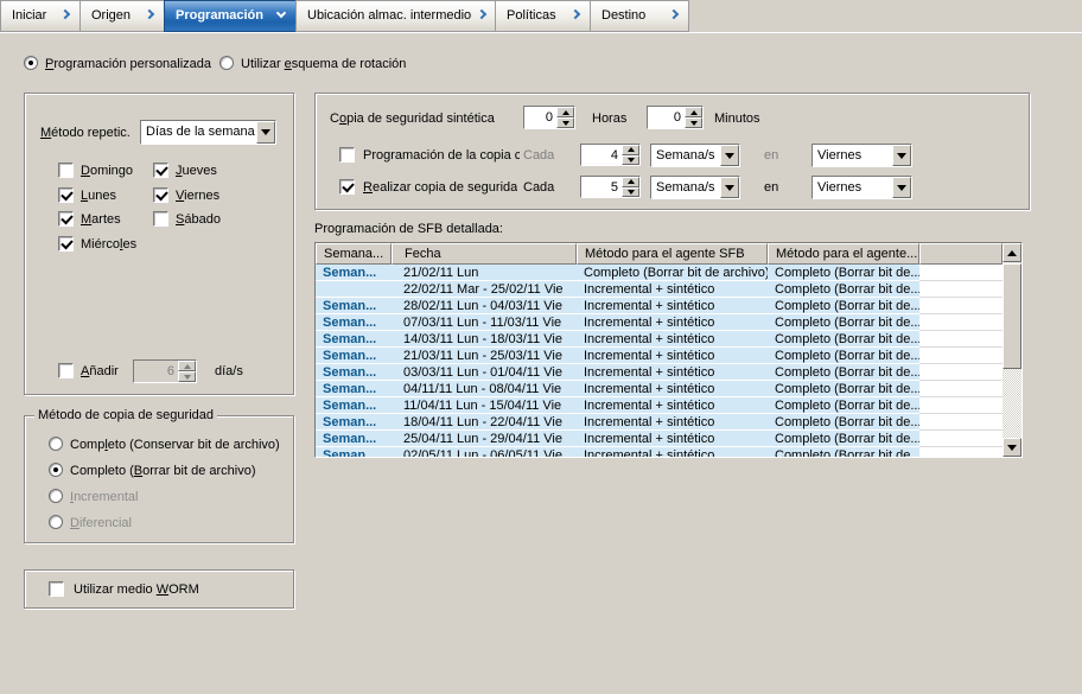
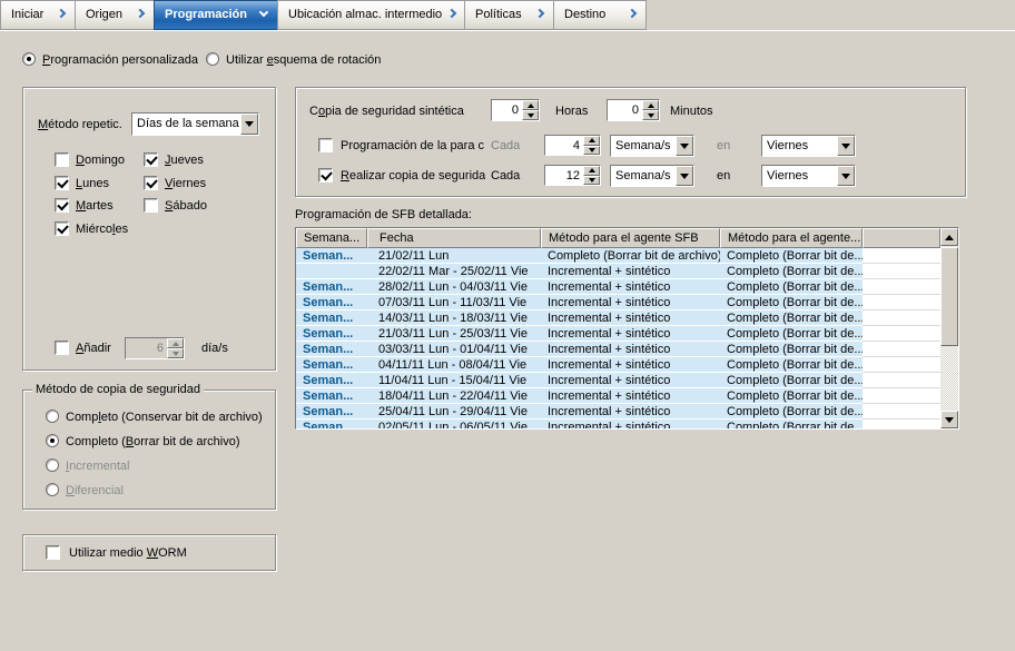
  Iniciar
  Origen
  Programación
  Ubicación almac. intermedio
  Políticas
  Destino
  Programación personalizada
  Utilizar esquema de rotación
  Método repetic.
  Días de la semana
  Domingo
  Lunes
  Martes
  Miércoles
  Jueves
  Viernes
  Sábado
  Añadir
  6
  día/s
  Método de copia de seguridad
  Completo (Conservar bit de archivo)
  Completo (Borrar bit de archivo)
  Incremental
  Diferencial
  Utilizar medio WORM
  Copia de seguridad sintética
  0
  Horas
  0
  Minutos
- Programación de la copia c
+ Programación de la para c
  Cada
  4
  Semana/s
  en
  Viernes
  Realizar copia de segurida
  Cada
- 5
+ 12
  Semana/s
  en
  Viernes
  Programación de SFB detallada:
  Semana...
  Fecha
  Método para el agente SFB
  Método para el agente...
  Seman...
  21/02/11 Lun
  Completo (Borrar bit de archivo
  Completo (Borrar bit de..
  22/02/11 Mar - 25/02/11 Vie
  Incremental + sintético
  Completo (Borrar bit de..
  Seman...
  28/02/11 Lun - 04/03/11 Vie
  Incremental + sintético
  Completo (Borrar bit de..
  Seman...
  07/03/11 Lun - 11/03/11 Vie
  Incremental + sintético
  Completo (Borrar bit de..
  Seman...
  14/03/11 Lun - 18/03/11 Vie
  Incremental + sintético
  Completo (Borrar bit de..
  Seman...
  21/03/11 Lun - 25/03/11 Vie
  Incremental + sintético
  Completo (Borrar bit de..
  Seman...
  03/03/11 Lun - 01/04/11 Vie
  Incremental + sintético
  Completo (Borrar bit de..
  Seman...
  04/11/11 Lun - 08/04/11 Vie
  Incremental + sintético
  Completo (Borrar bit de..
  Seman...
  11/04/11 Lun - 15/04/11 Vie
  Incremental + sintético
  Completo (Borrar bit de..
  Seman...
  18/04/11 Lun - 22/04/11 Vie
  Incremental + sintético
  Completo (Borrar bit de..
  Seman...
  25/04/11 Lun - 29/04/11 Vie
  Incremental + sintético
  Completo (Borrar bit de..
  Seman...
  02/05/11 Lun - 06/05/11 Vie
  Incremental + sintético
  Completo (Borrar bit de..
